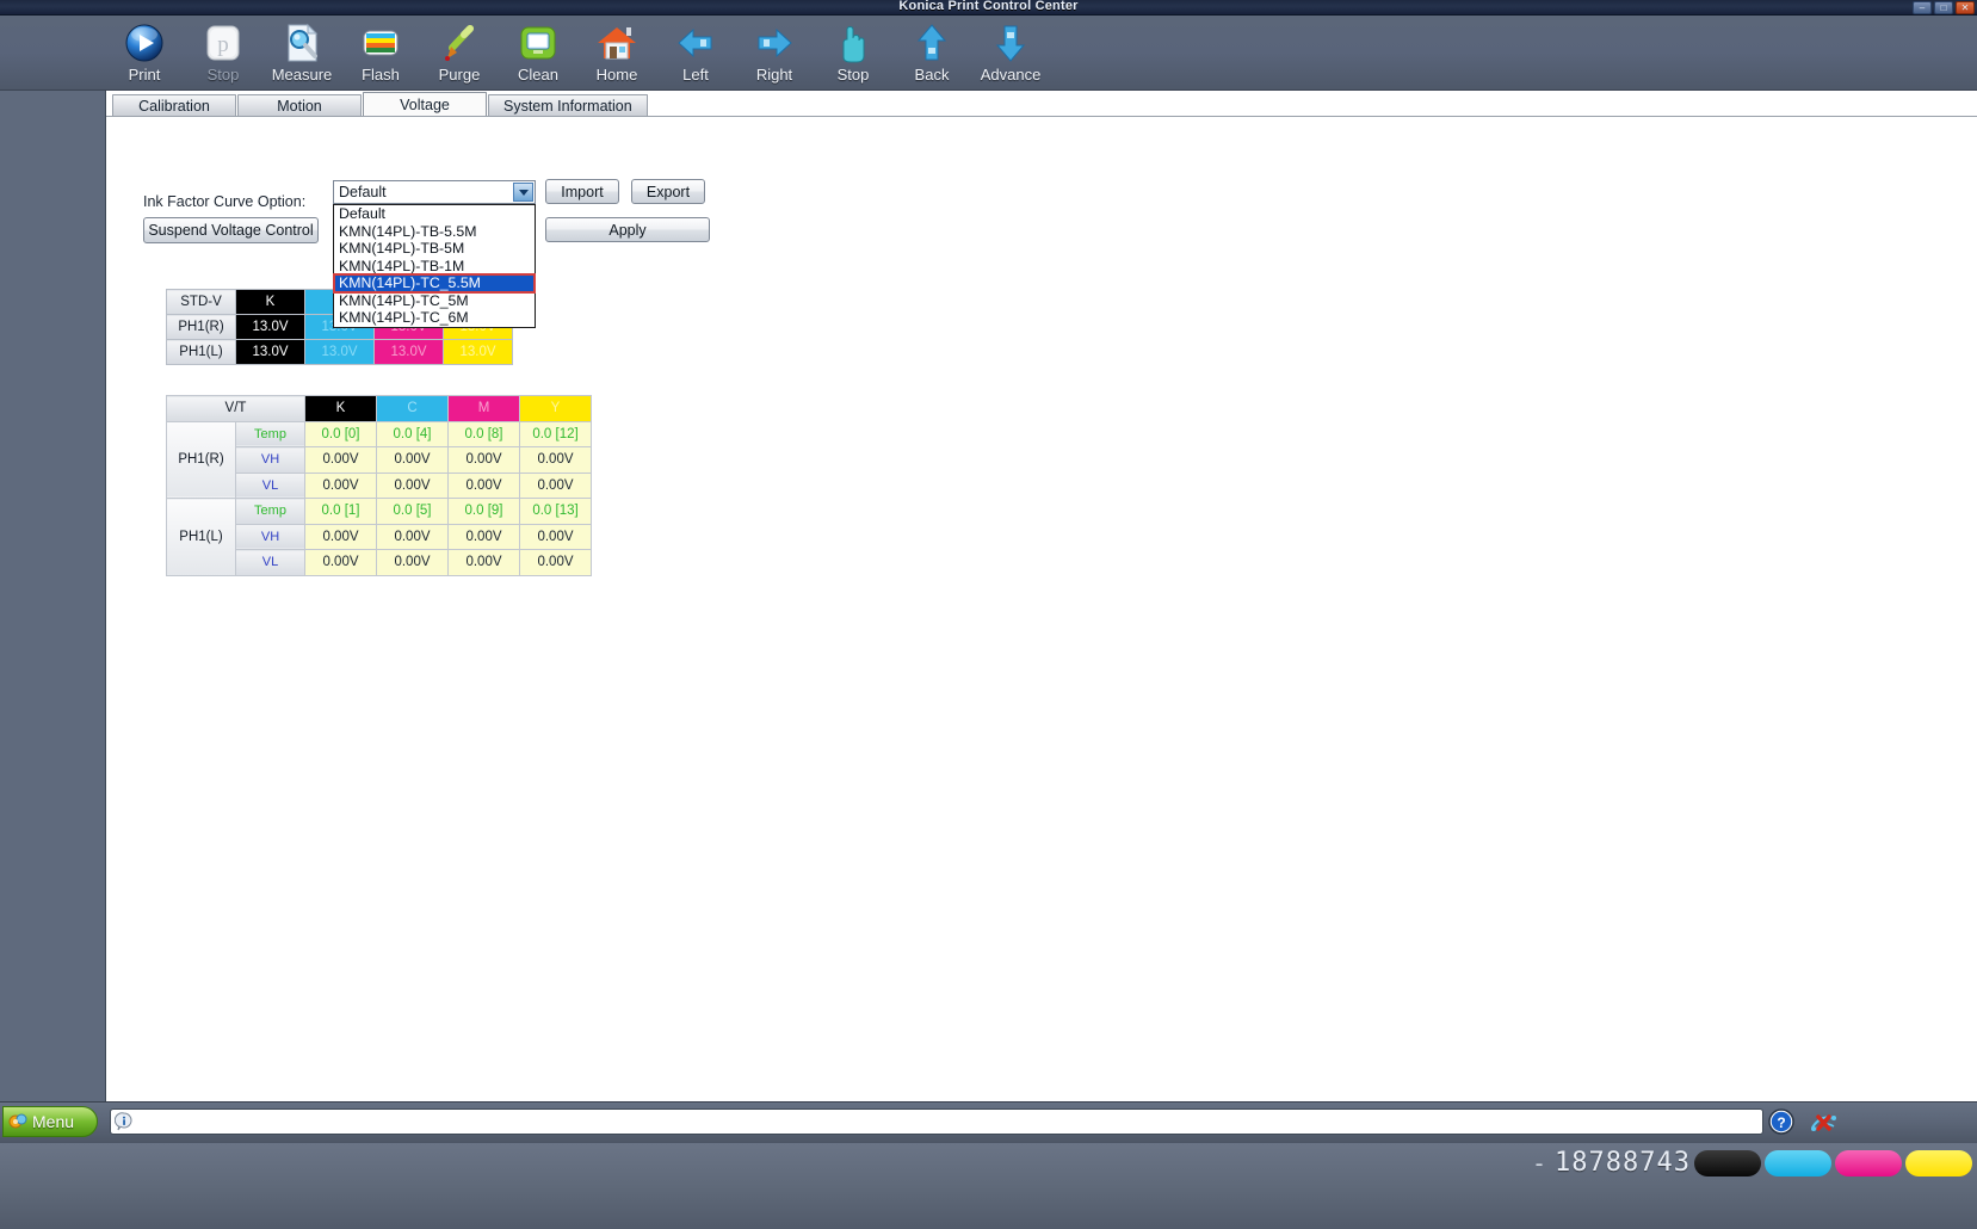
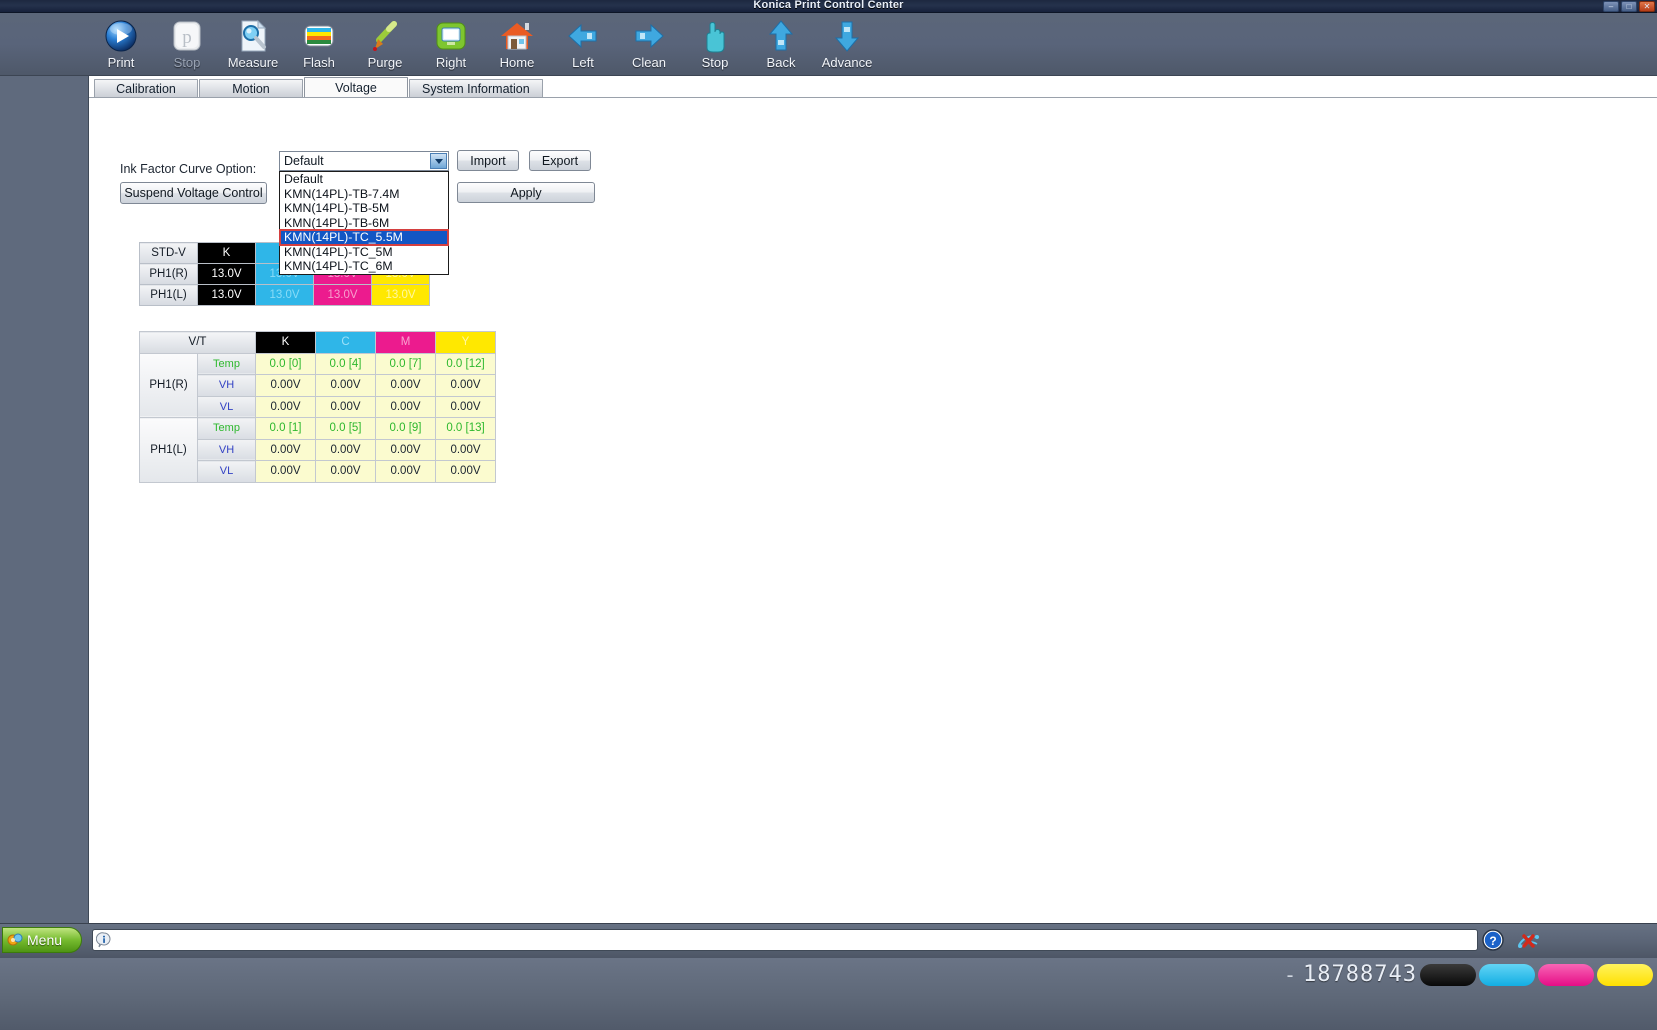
  Konica Print Control Center
  –
  □
  ✕
  Print
  p
  Stop
  Measure
  Flash
  Purge
- Clean
+ Right
  Home
  Left
- Right
+ Clean
  Stop
  Back
  Advance
  Calibration
  Motion
  Voltage
  System Information
  Ink Factor Curve Option:
  Default
  Default
- KMN(14PL)-TB-5.5M
+ KMN(14PL)-TB-7.4M
  KMN(14PL)-TB-5M
- KMN(14PL)-TB-1M
+ KMN(14PL)-TB-6M
  KMN(14PL)-TC_5.5M
  KMN(14PL)-TC_5M
  KMN(14PL)-TC_6M
  Import
  Export
  Apply
  Suspend Voltage Control
  PH1(L)	13.0V	13.0V	13.0V	13.0V
  V/T	K	C	M	Y
- PH1(R)	Temp	0.0 [0]	0.0 [4]	0.0 [8]	0.0 [12]
+ PH1(R)	Temp	0.0 [0]	0.0 [4]	0.0 [7]	0.0 [12]
  VH	0.00V	0.00V	0.00V	0.00V
  VL	0.00V	0.00V	0.00V	0.00V
  PH1(L)	Temp	0.0 [1]	0.0 [5]	0.0 [9]	0.0 [13]
  VH	0.00V	0.00V	0.00V	0.00V
  VL	0.00V	0.00V	0.00V	0.00V
  Menu
  ?
  -
  18788743
